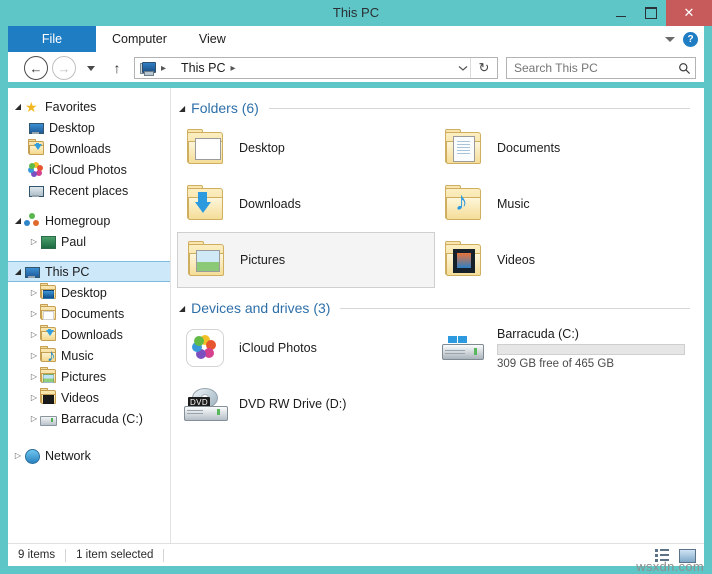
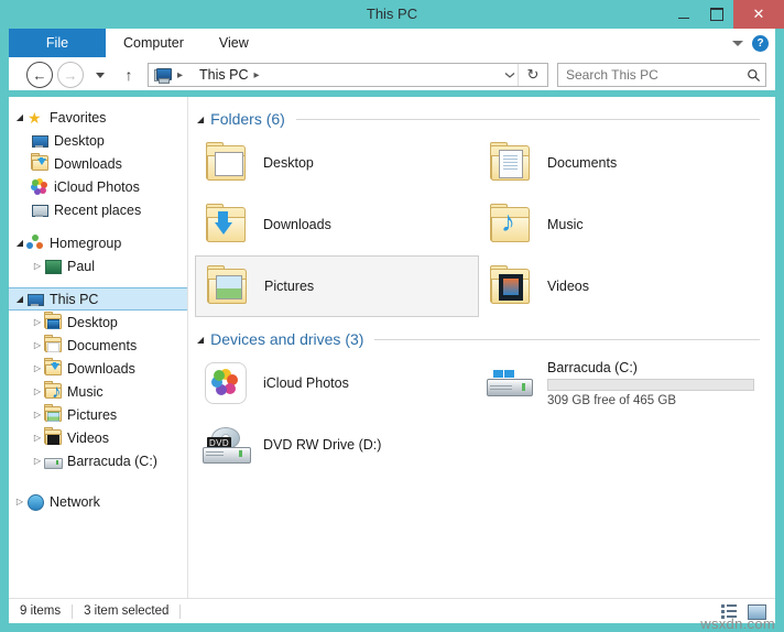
  This PC
  ✕
  File
  Computer
  View
  ?
  ←
  →
  ↑
  ▸
  This PC
  ▸
  ↻
  Search This PC
  ◢
  ★
  Favorites
  Desktop
  Downloads
  iCloud Photos
  Recent places
  ◢
  Homegroup
  ▷
  Paul
  ◢
  This PC
  ▷
  Desktop
  ▷
  Documents
  ▷
  Downloads
  ▷
  ♪
  Music
  ▷
  Pictures
  ▷
  Videos
  ▷
  Barracuda (C:)
  ▷
  Network
  ◢
  Folders (6)
  Desktop
  Documents
  Downloads
  ♪
  Music
  Pictures
  Videos
  ◢
  Devices and drives (3)
  iCloud Photos
  Barracuda (C:)
  309 GB free of 465 GB
  DVD
  DVD RW Drive (D:)
  9 items
- 1 item selected
+ 3 item selected
  wsxdn.com
